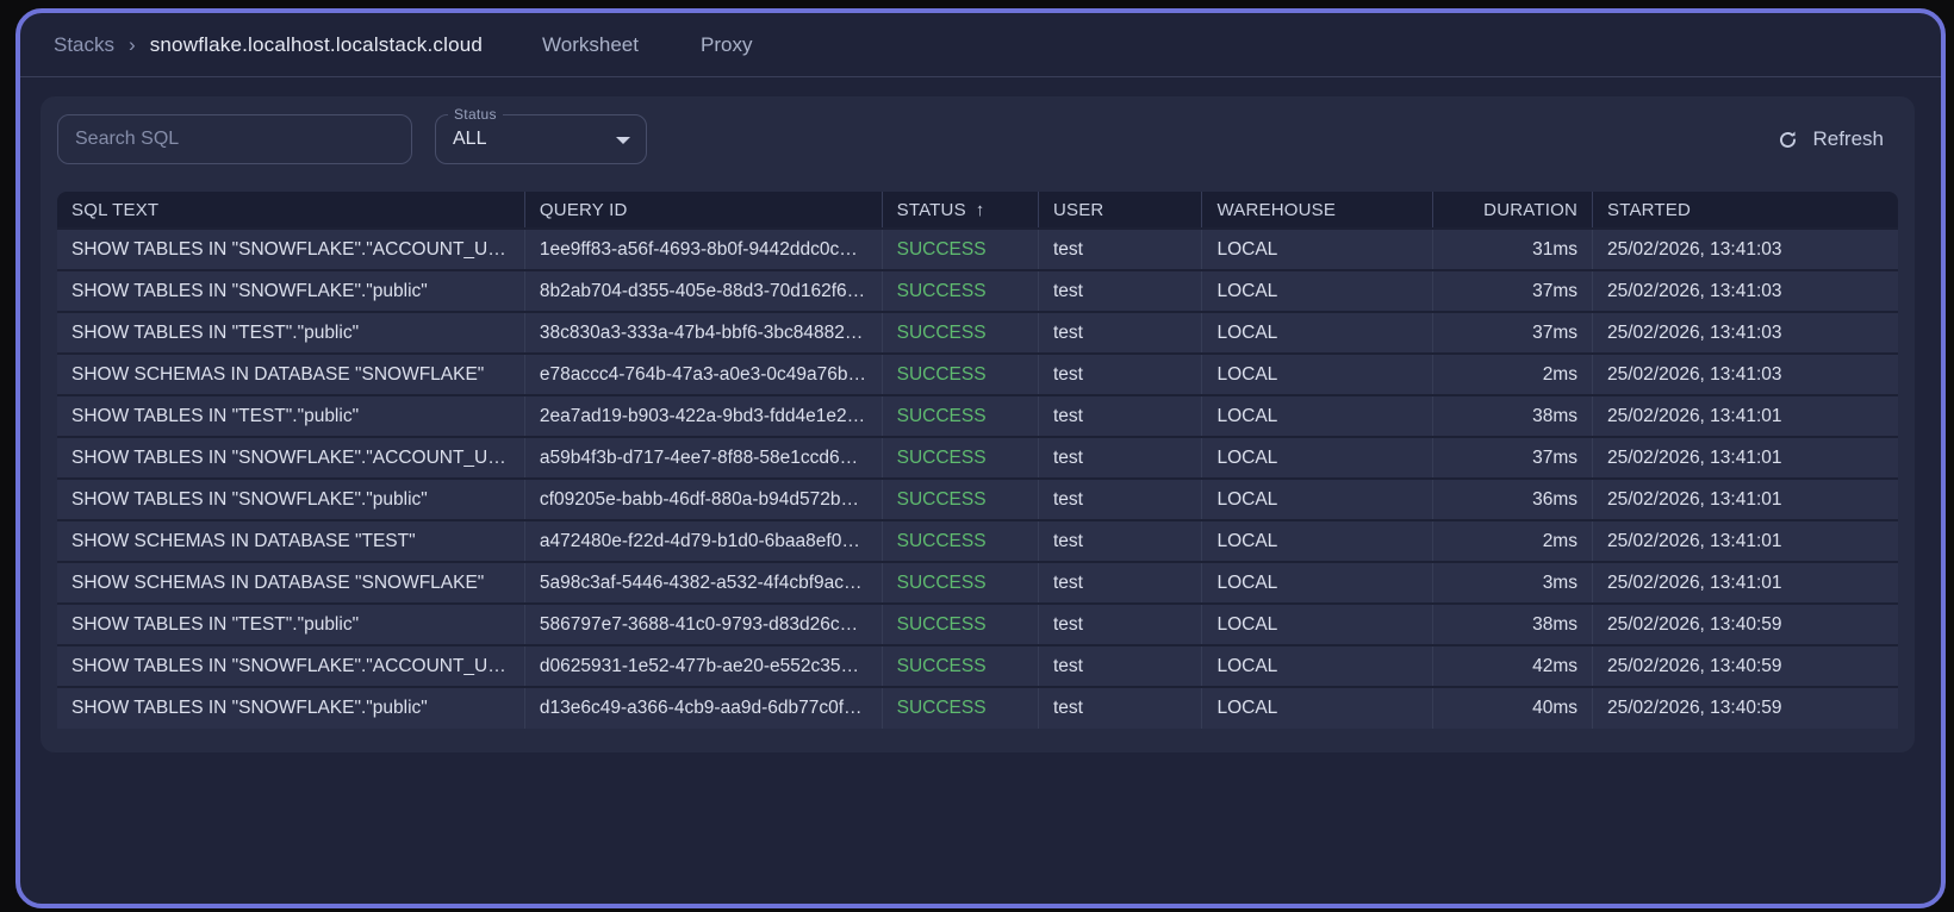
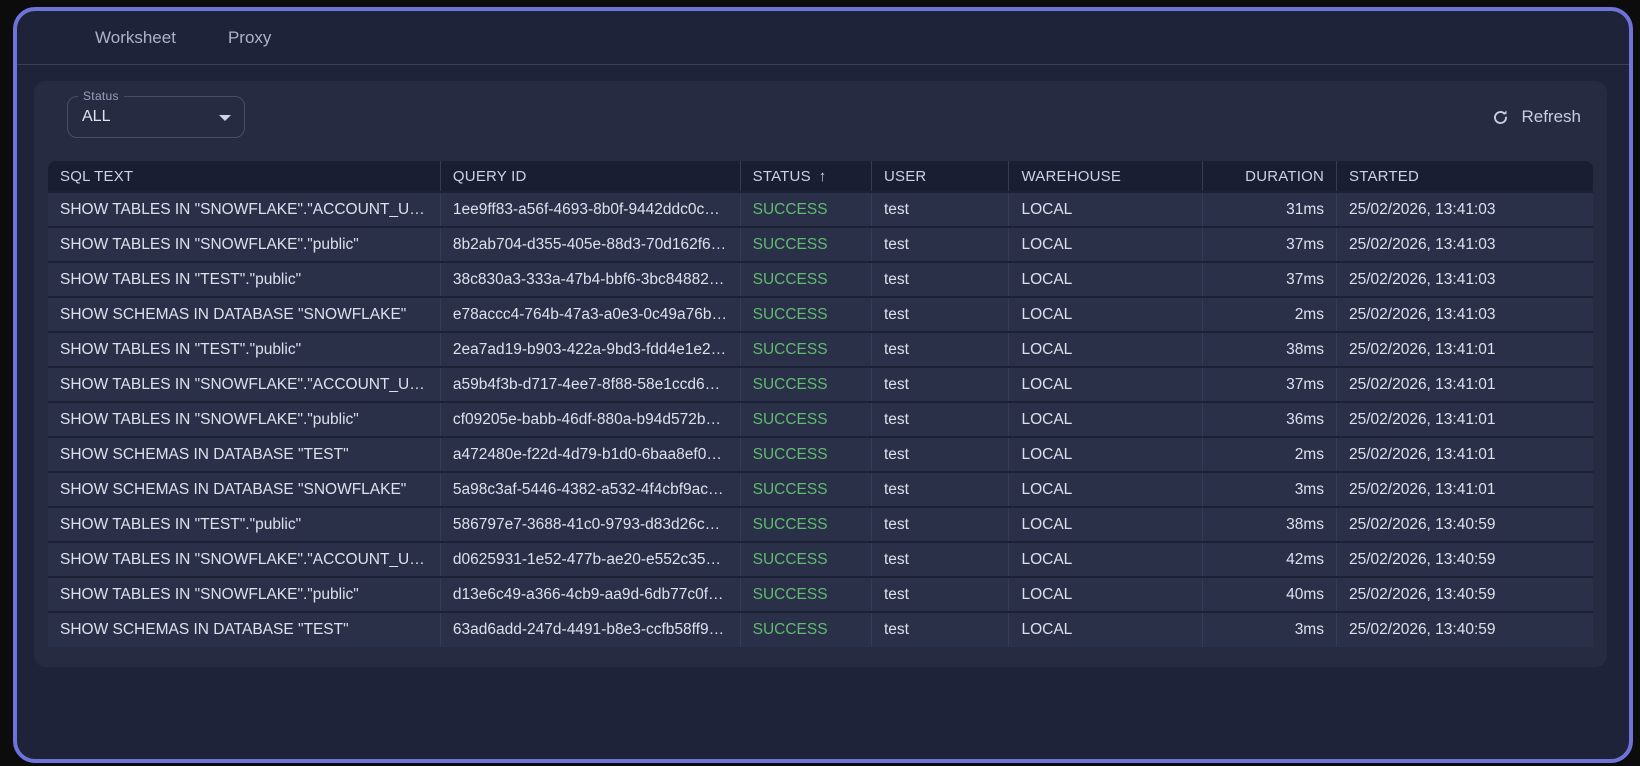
- Stacks
- ›
- snowflake.localhost.localstack.cloud
  Worksheet
  Proxy
- Search SQL
  Status
  ALL
  Refresh
  SQL TEXT	QUERY ID	STATUS ↑	USER	WAREHOUSE	DURATION	STARTED
  SHOW TABLES IN "SNOWFLAKE"."ACCOUNT_USAG	1ee9ff83-a56f-4693-8b0f-9442ddc0c862	SUCCESS	test	LOCAL	31ms	25/02/2026, 13:41:03
  SHOW TABLES IN "SNOWFLAKE"."public"	8b2ab704-d355-405e-88d3-70d162f6804	SUCCESS	test	LOCAL	37ms	25/02/2026, 13:41:03
  SHOW TABLES IN "TEST"."public"	38c830a3-333a-47b4-bbf6-3bc8488212da	SUCCESS	test	LOCAL	37ms	25/02/2026, 13:41:03
  SHOW SCHEMAS IN DATABASE "SNOWFLAKE"	e78accc4-764b-47a3-a0e3-0c49a76b669	SUCCESS	test	LOCAL	2ms	25/02/2026, 13:41:03
  SHOW TABLES IN "TEST"."public"	2ea7ad19-b903-422a-9bd3-fdd4e1e2b4d	SUCCESS	test	LOCAL	38ms	25/02/2026, 13:41:01
  SHOW TABLES IN "SNOWFLAKE"."ACCOUNT_USAG	a59b4f3b-d717-4ee7-8f88-58e1ccd65191	SUCCESS	test	LOCAL	37ms	25/02/2026, 13:41:01
  SHOW TABLES IN "SNOWFLAKE"."public"	cf09205e-babb-46df-880a-b94d572bb305	SUCCESS	test	LOCAL	36ms	25/02/2026, 13:41:01
  SHOW SCHEMAS IN DATABASE "TEST"	a472480e-f22d-4d79-b1d0-6baa8ef0651c	SUCCESS	test	LOCAL	2ms	25/02/2026, 13:41:01
  SHOW SCHEMAS IN DATABASE "SNOWFLAKE"	5a98c3af-5446-4382-a532-4f4cbf9ac7a1	SUCCESS	test	LOCAL	3ms	25/02/2026, 13:41:01
  SHOW TABLES IN "TEST"."public"	586797e7-3688-41c0-9793-d83d26c4b4e	SUCCESS	test	LOCAL	38ms	25/02/2026, 13:40:59
  SHOW TABLES IN "SNOWFLAKE"."ACCOUNT_USAG	d0625931-1e52-477b-ae20-e552c357e28	SUCCESS	test	LOCAL	42ms	25/02/2026, 13:40:59
  SHOW TABLES IN "SNOWFLAKE"."public"	d13e6c49-a366-4cb9-aa9d-6db77c0fa8f4	SUCCESS	test	LOCAL	40ms	25/02/2026, 13:40:59
+ SHOW SCHEMAS IN DATABASE "TEST"	63ad6add-247d-4491-b8e3-ccfb58ff91ce	SUCCESS	test	LOCAL	3ms	25/02/2026, 13:40:59
